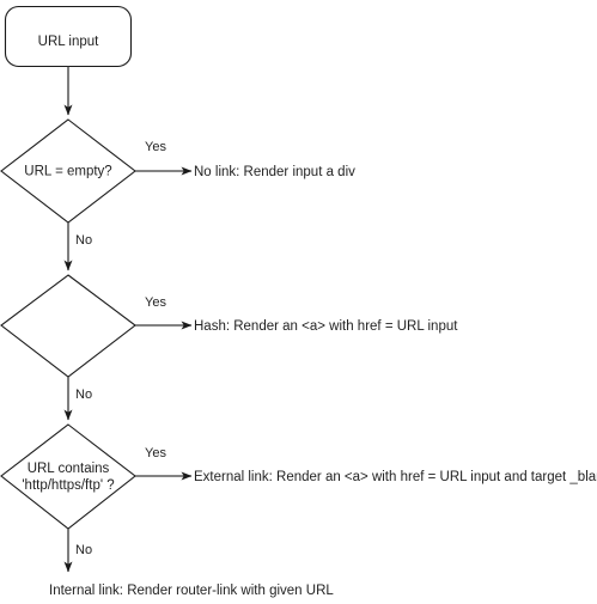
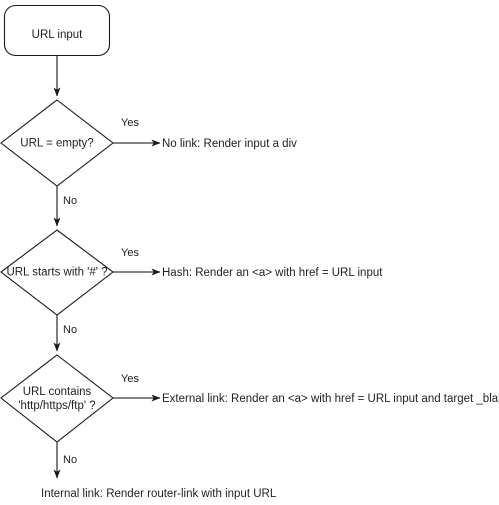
  URL input
  URL = empty?
  Yes
  No link: Render input a div
  No
+ URL starts with '#' ?
  Yes
  Hash: Render an <a> with href = URL input
  No
  URL contains
  'http/https/ftp' ?
  Yes
  External link: Render an <a> with href = URL input and target _bla
  No
- Internal link: Render router-link with given URL
+ Internal link: Render router-link with input URL
